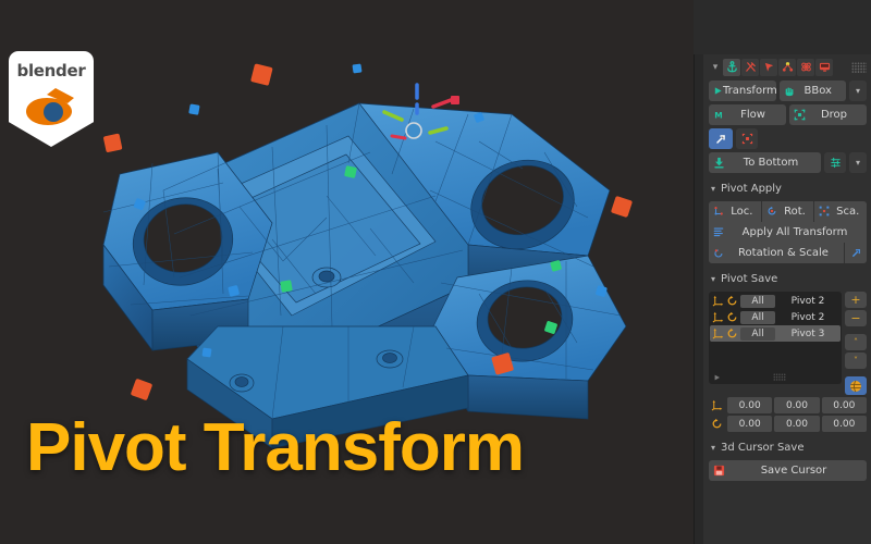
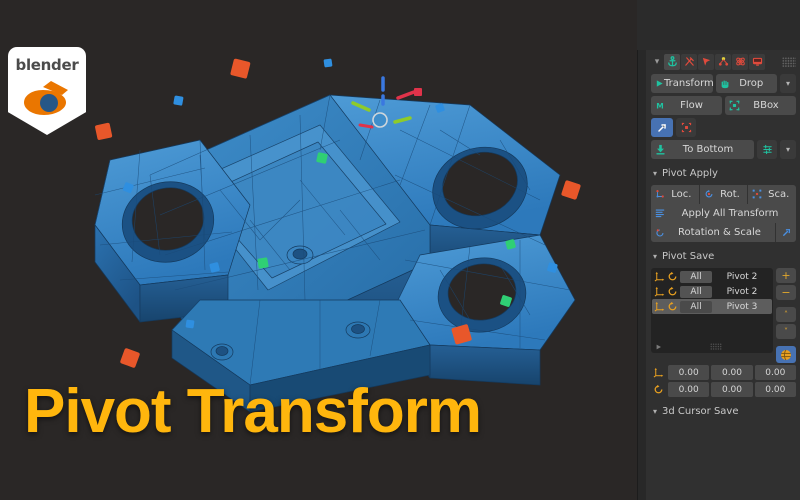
  blender
  Pivot Transform
  ▾
  Transform
- BBox
+ Drop
  ▾
  M
  Flow
- Drop
+ BBox
  To Bottom
  ▾
  ▾
  Pivot Apply
  Loc.
  Rot.
  Sca.
  Apply All Transform
  Rotation & Scale
  ▾
  Pivot Save
  All
  Pivot 2
  All
  Pivot 2
  All
  Pivot 3
  +
  −
  ˄
  ˅
  0.00
  0.00
  0.00
  0.00
  0.00
  0.00
  ▾
  3d Cursor Save
- Save Cursor
